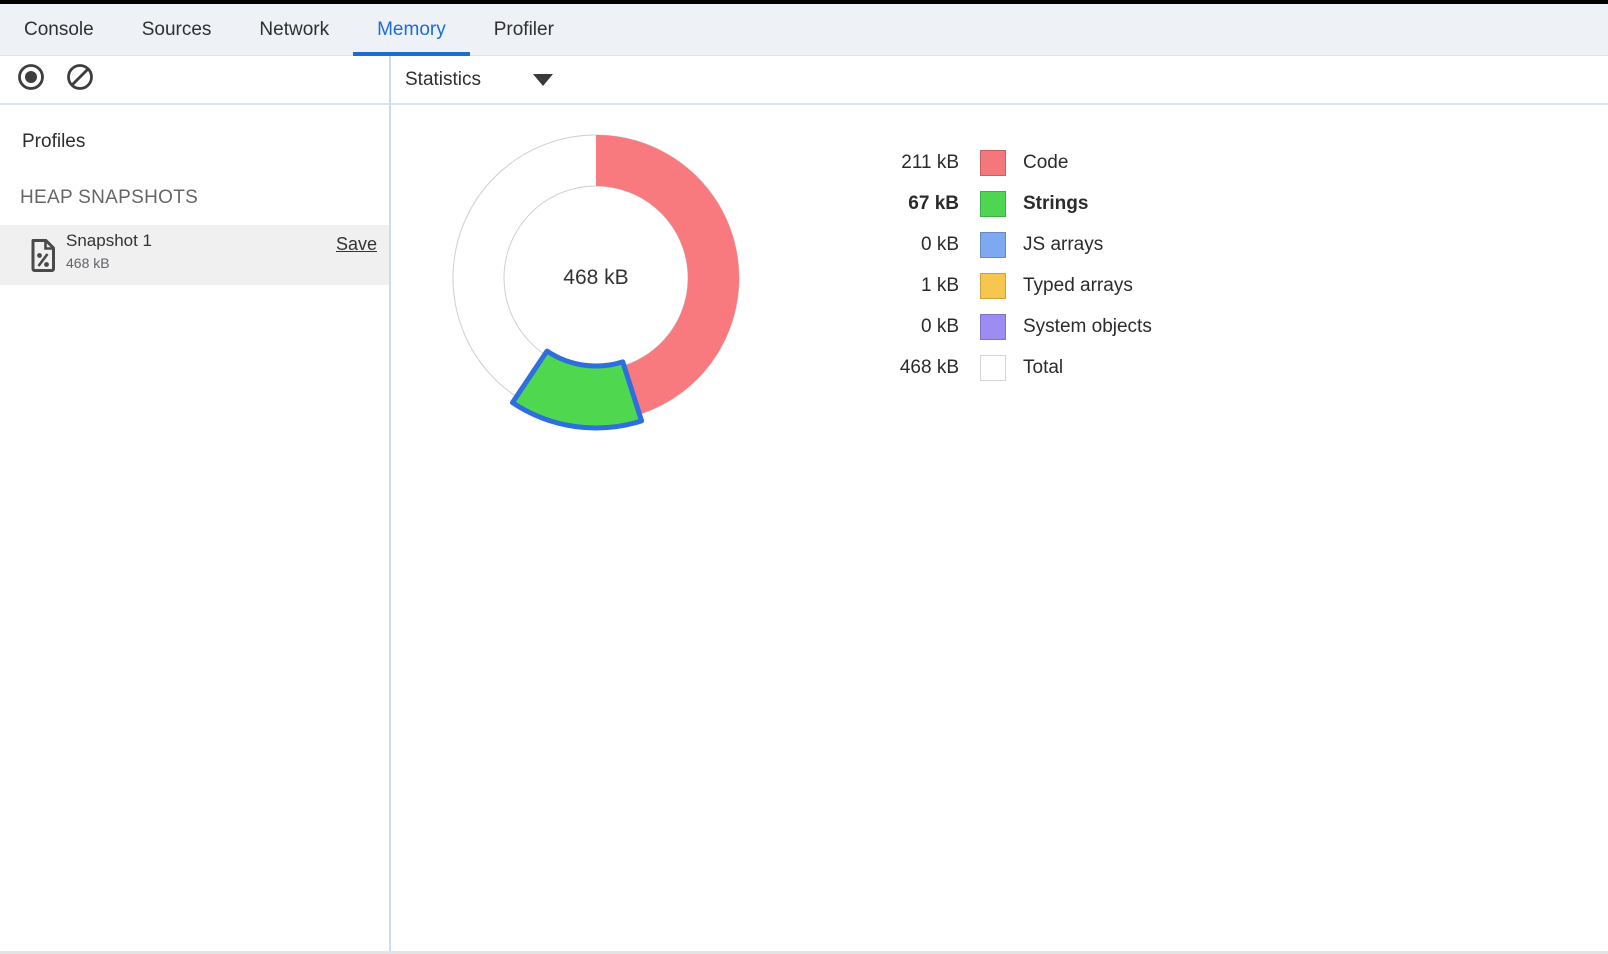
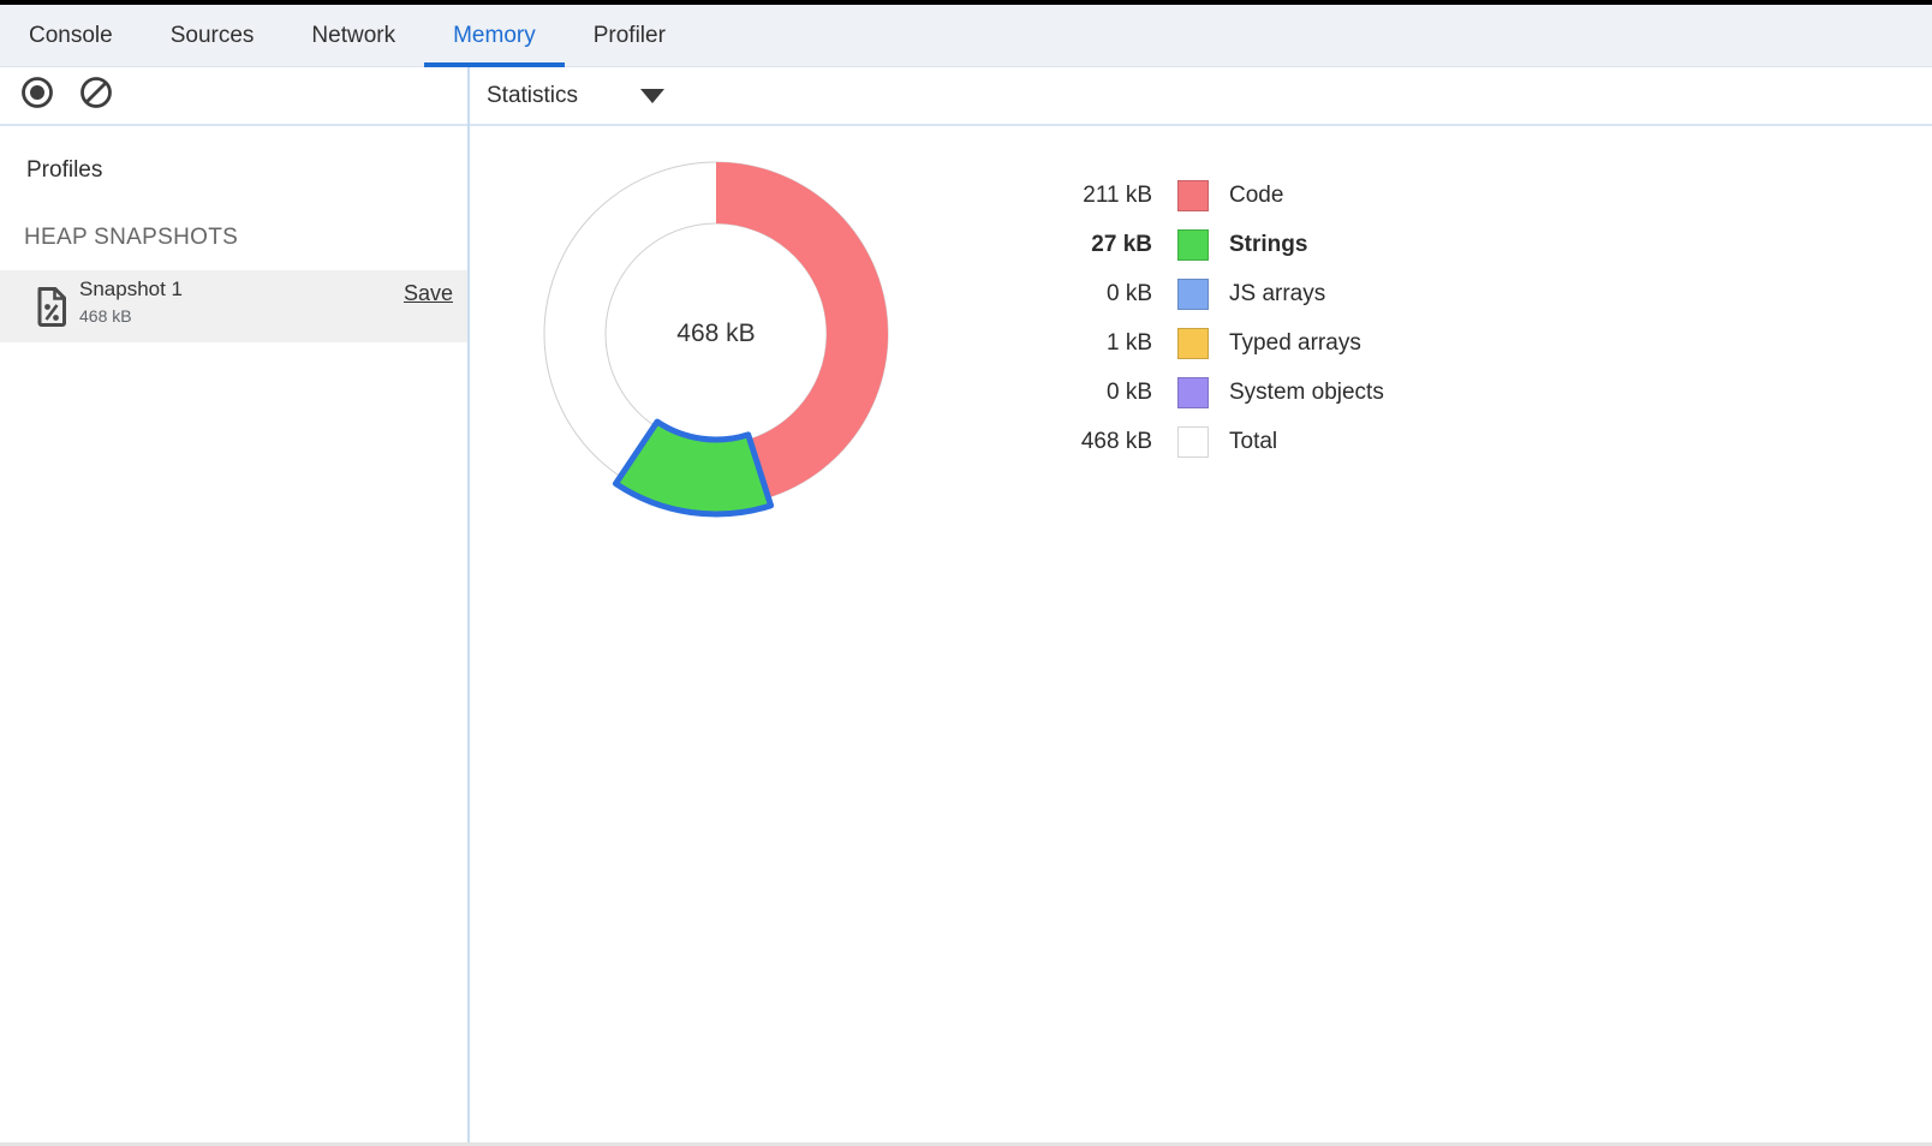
  Console
  Sources
  Network
  Memory
  Profiler
  Statistics
  Profiles
  HEAP SNAPSHOTS
  Snapshot 1
  468 kB
  Save
  468 kB
  211 kB
  Code
- 67 kB
+ 27 kB
  Strings
  0 kB
  JS arrays
  1 kB
  Typed arrays
  0 kB
  System objects
  468 kB
  Total
